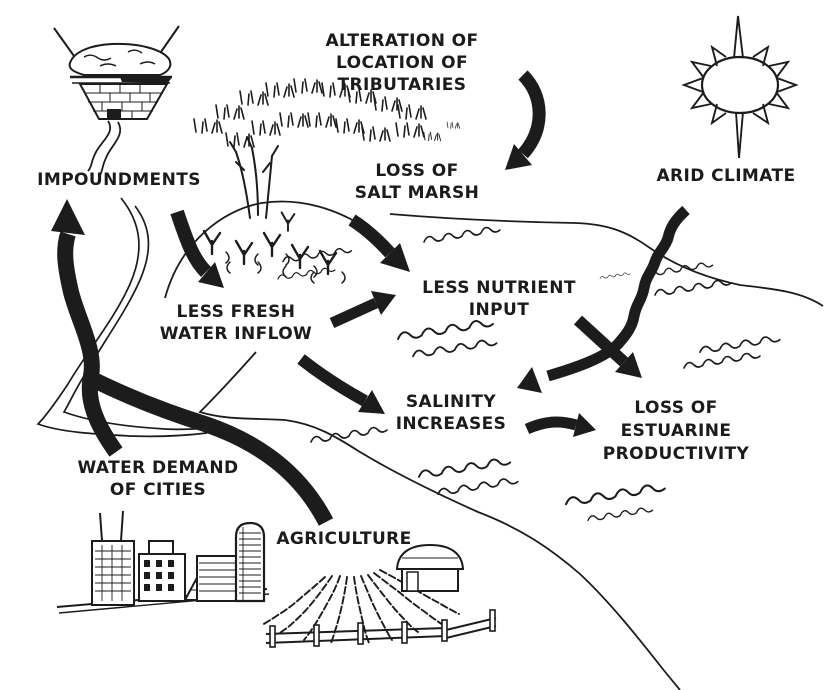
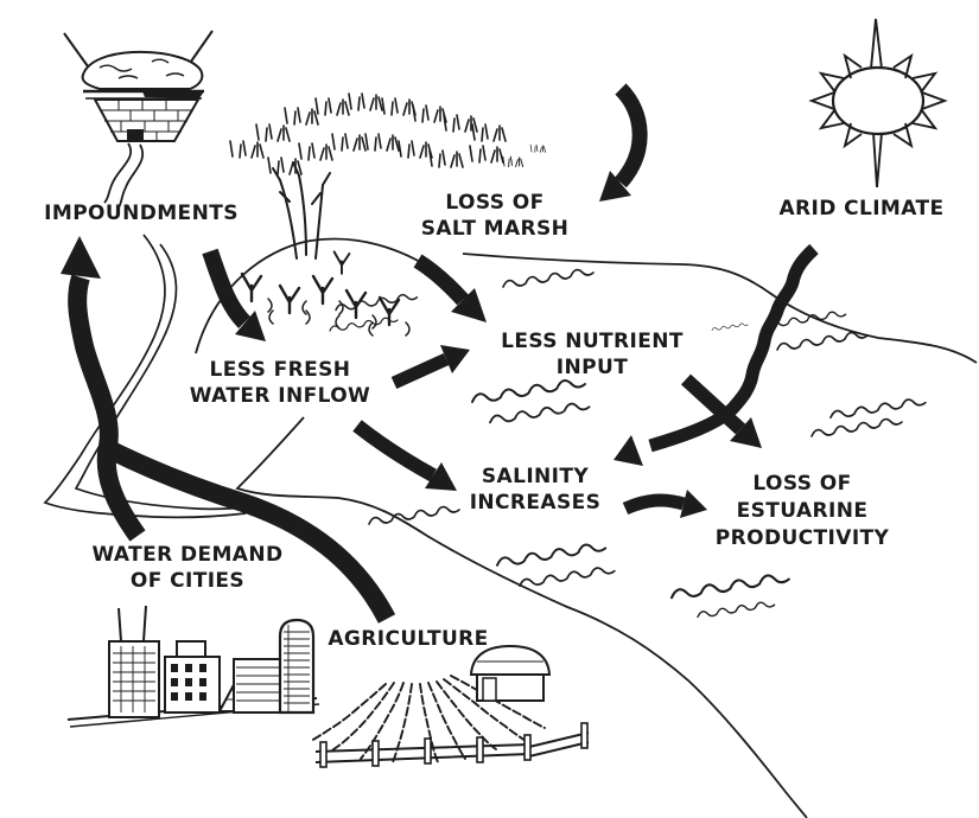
- ALTERATION OF
- LOCATION OF
- TRIBUTARIES
  ARID CLIMATE
  IMPOUNDMENTS
  LOSS OF
  SALT MARSH
  LESS NUTRIENT
  INPUT
  LESS FRESH
  WATER INFLOW
  SALINITY
  INCREASES
  LOSS OF
  ESTUARINE
  PRODUCTIVITY
  WATER DEMAND
  OF CITIES
  AGRICULTURE
